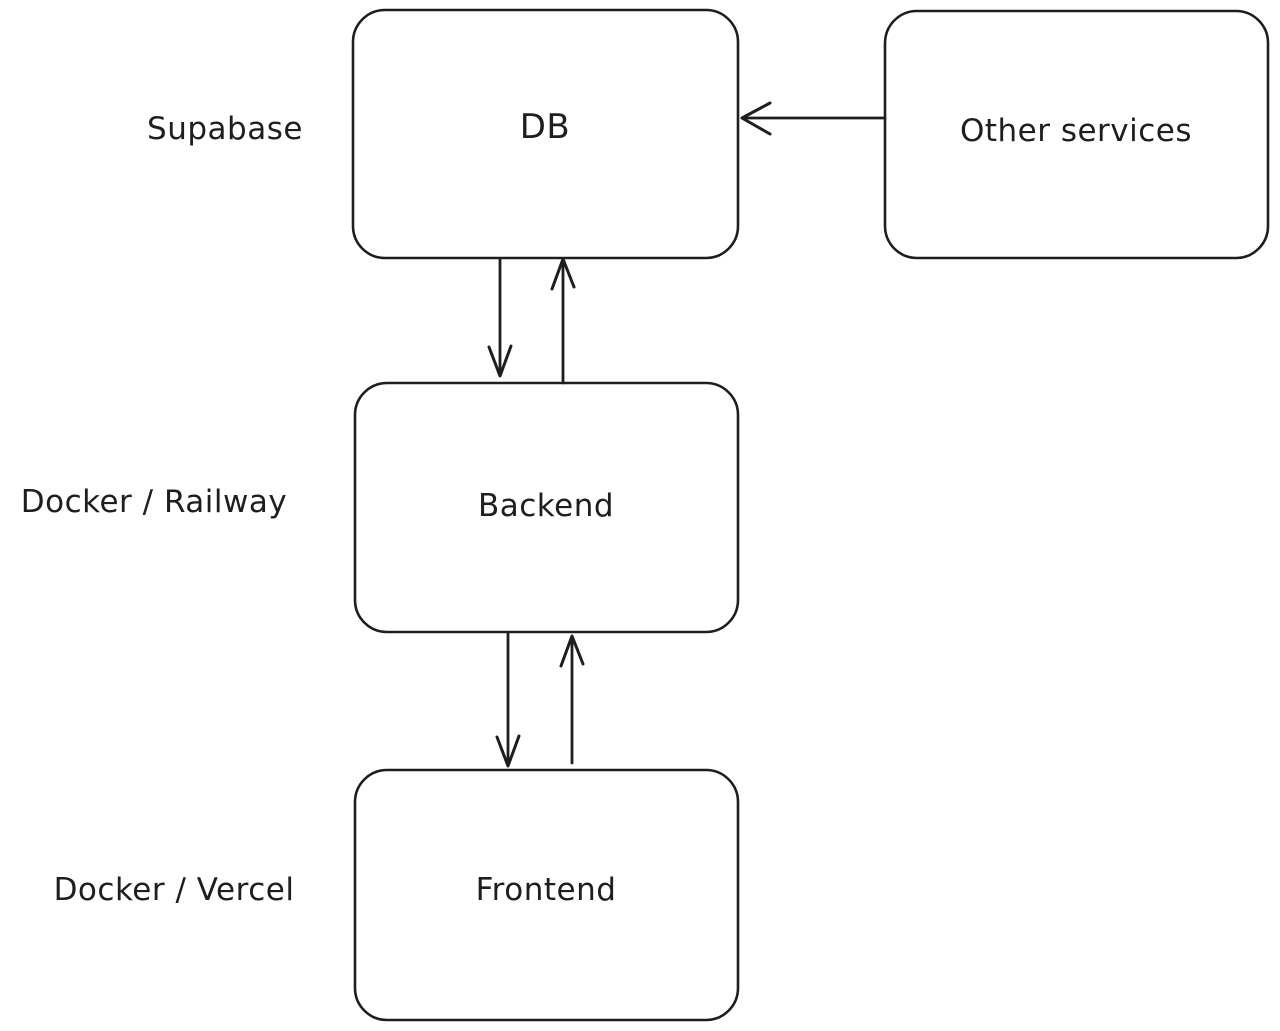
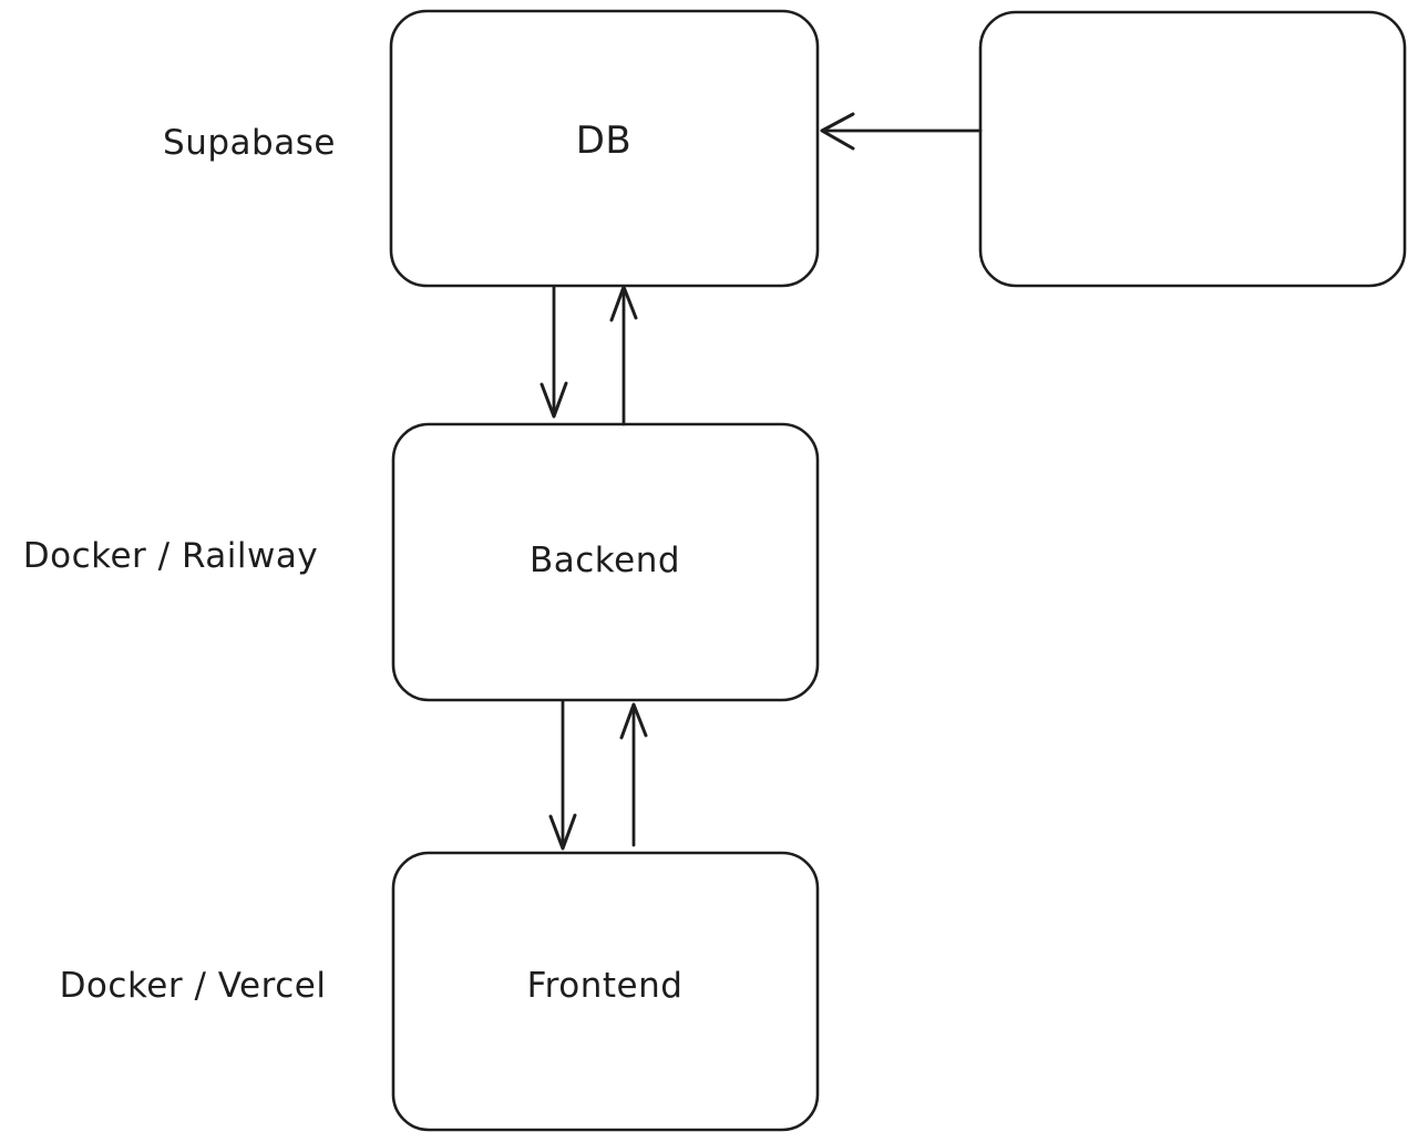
  DB
- Other services
  Backend
  Frontend
  Supabase
  Docker / Railway
  Docker / Vercel
